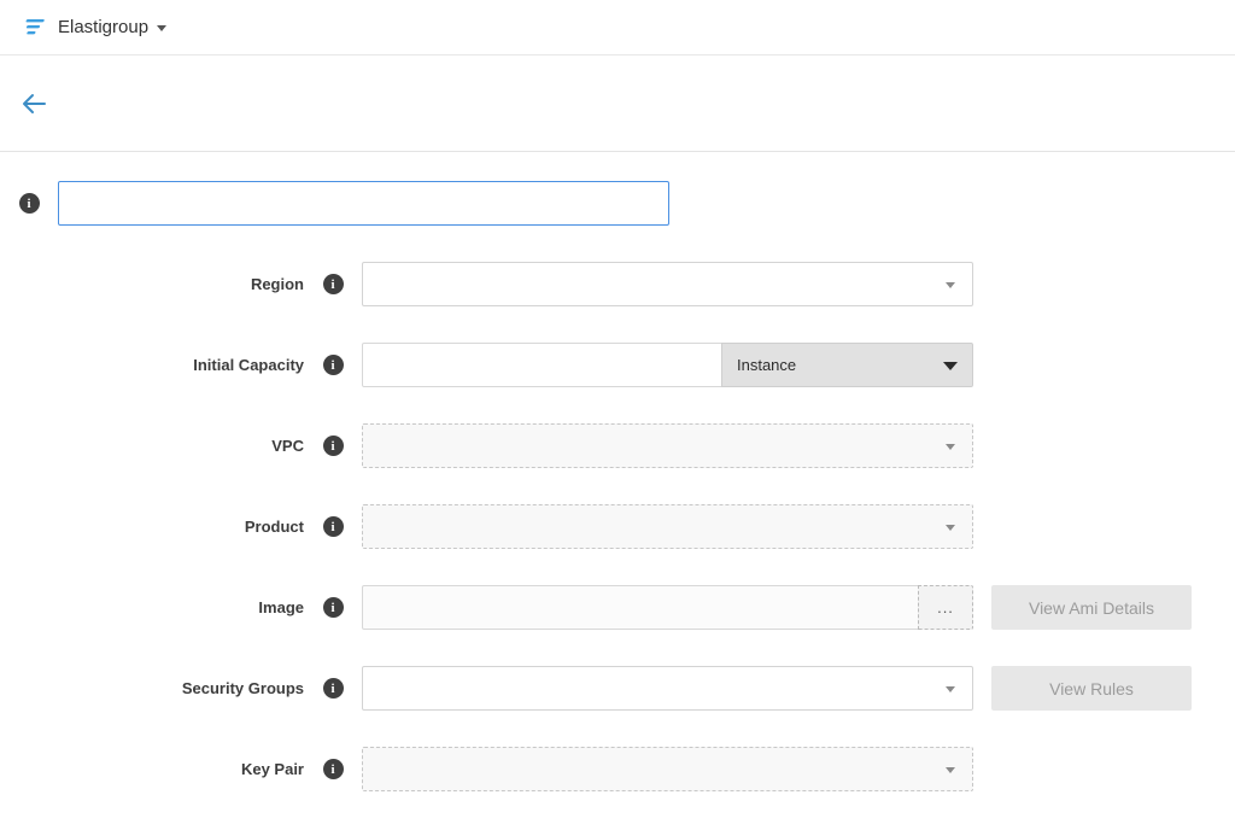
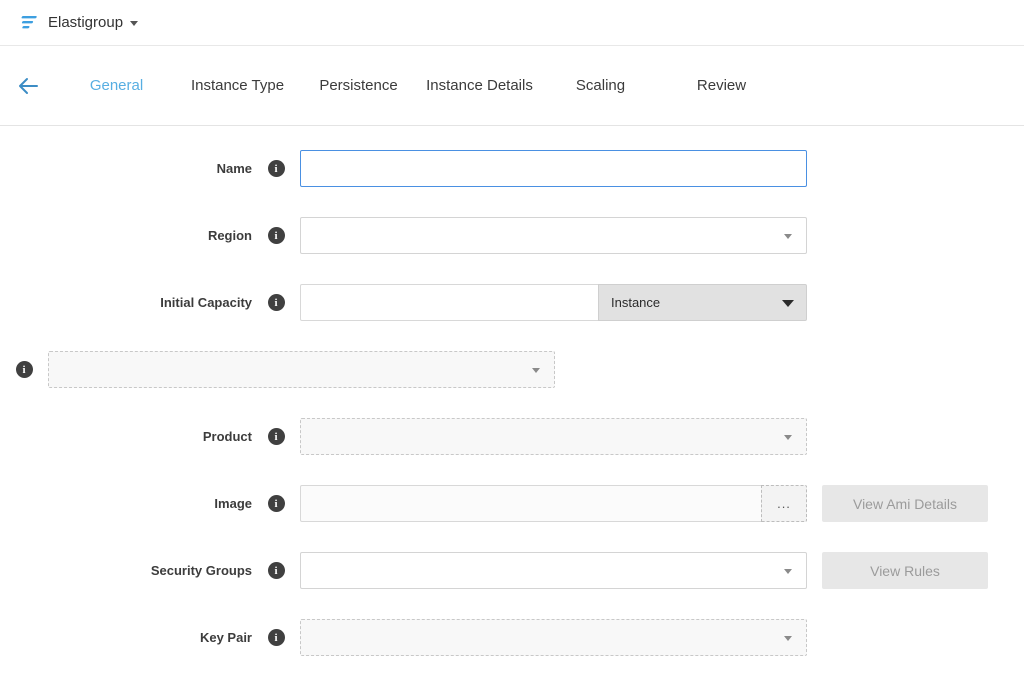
  Elastigroup
+ General
+ Instance Type
+ Persistence
+ Instance Details
+ Scaling
+ Review
+ Name
  i
  Region
  i
  Initial Capacity
  i
  Instance
- VPC
  i
  Product
  i
  Image
  i
  ...
  View Ami Details
  Security Groups
  i
  View Rules
  Key Pair
  i
